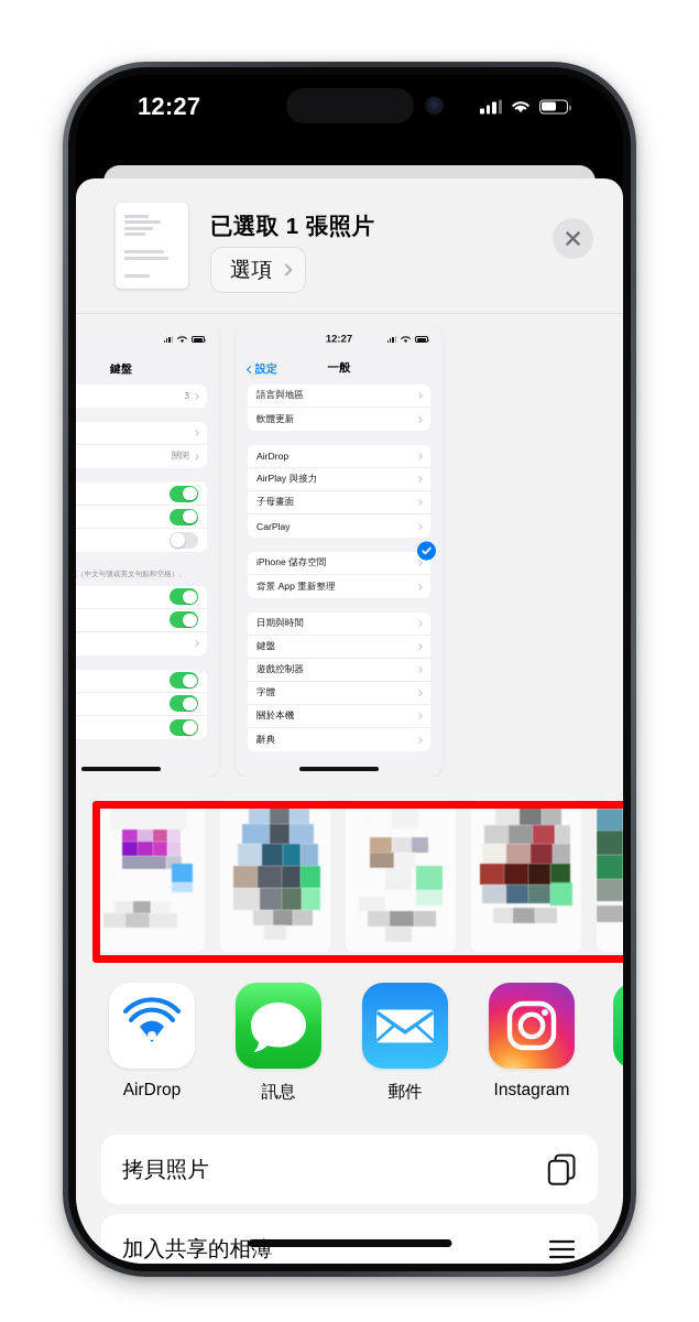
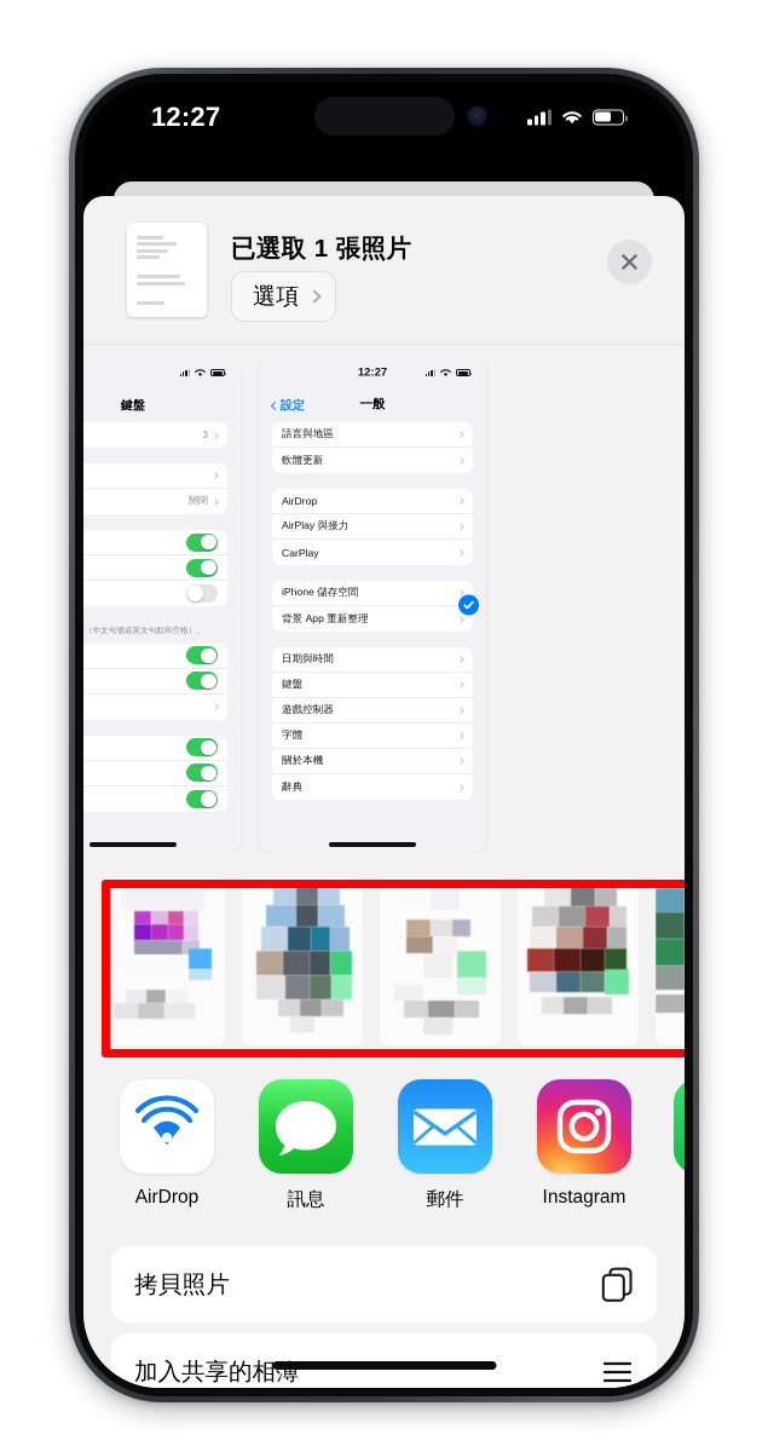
  12:27
  已選取 1 張照片
  選項
  鍵盤
  3
  關閉
  12:27
  設定
  一般
  語言與地區
  軟體更新
  AirDrop
  AirPlay 與接力
- 子母畫面
  CarPlay
  iPhone 儲存空間
  背景 App 重新整理
  日期與時間
  鍵盤
  遊戲控制器
  字體
  關於本機
  辭典
  AirDrop
  訊息
  郵件
  Instagram
  拷貝照片
  加入共享的相簿
